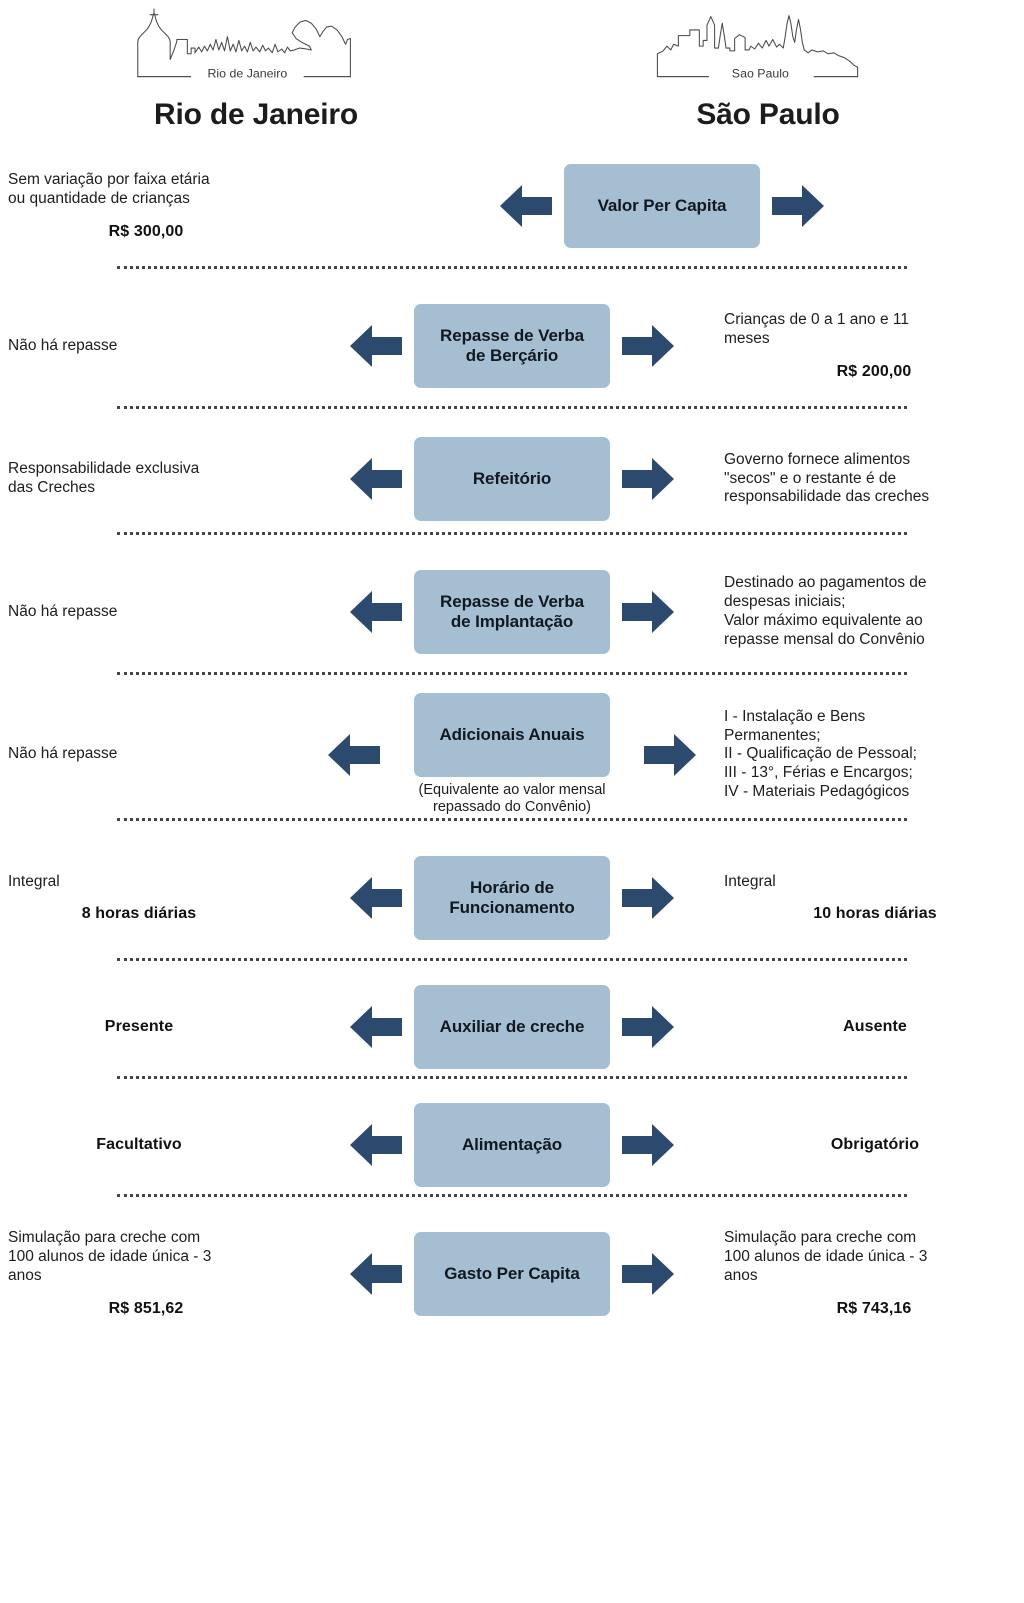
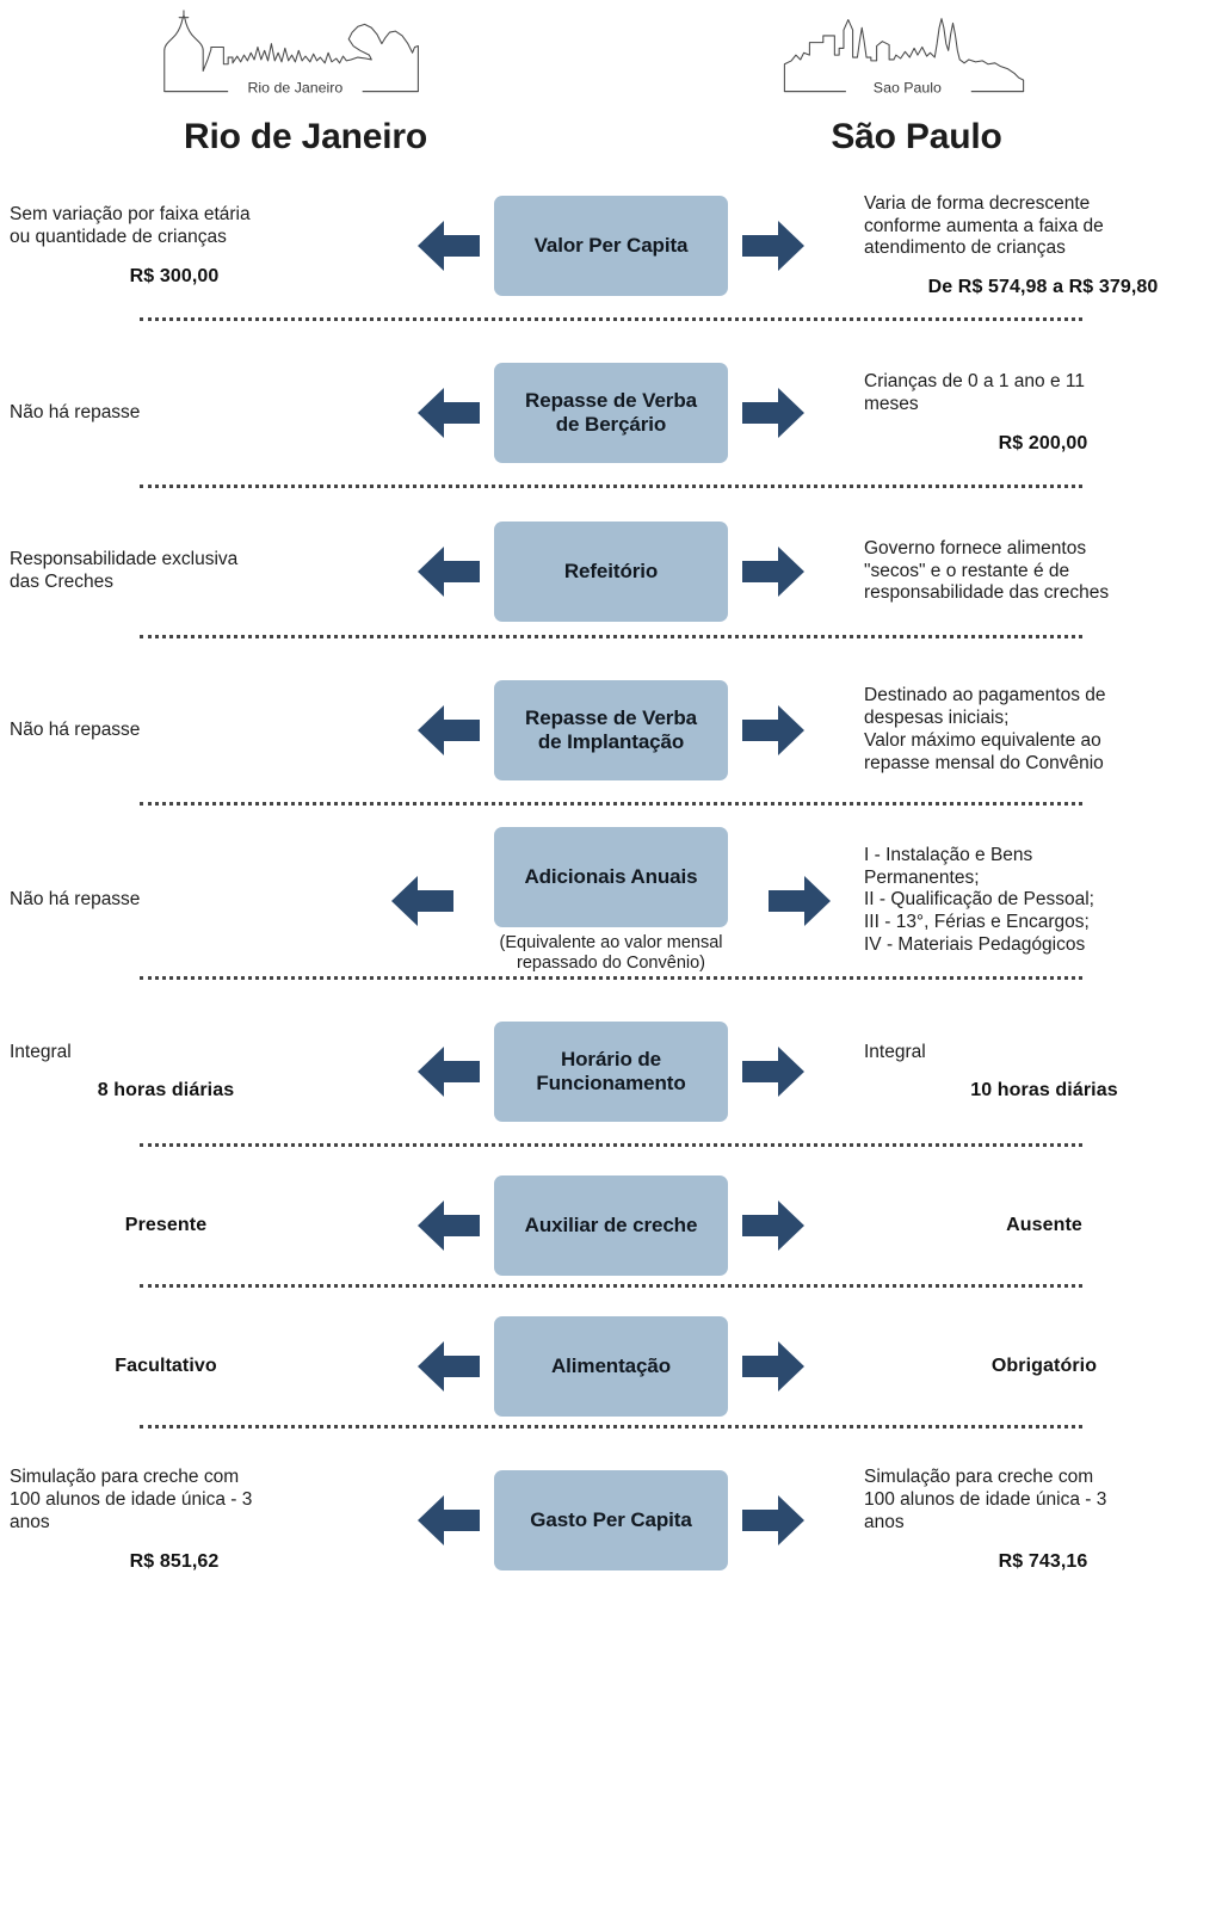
  Rio de Janeiro
  Rio de Janeiro
  Sao Paulo
  São Paulo
  Sem variação por faixa etária
  ou quantidade de crianças
  R$ 300,00
  Valor Per Capita
+ Varia de forma decrescente
+ conforme aumenta a faixa de
+ atendimento de crianças
+ De R$ 574,98 a R$ 379,80
  Não há repasse
  Repasse de Verba
  de Berçário
  Crianças de 0 a 1 ano e 11
  meses
  R$ 200,00
  Responsabilidade exclusiva
  das Creches
  Refeitório
  Governo fornece alimentos
  "secos" e o restante é de
  responsabilidade das creches
  Não há repasse
  Repasse de Verba
  de Implantação
  Destinado ao pagamentos de
  despesas iniciais;
  Valor máximo equivalente ao
  repasse mensal do Convênio
  Não há repasse
  Adicionais Anuais
  (Equivalente ao valor mensal
  repassado do Convênio)
  I - Instalação e Bens
  Permanentes;
  II - Qualificação de Pessoal;
  III - 13°, Férias e Encargos;
  IV - Materiais Pedagógicos
  Integral
  8 horas diárias
  Horário de
  Funcionamento
  Integral
  10 horas diárias
  Presente
  Auxiliar de creche
  Ausente
  Facultativo
  Alimentação
  Obrigatório
  Simulação para creche com
  100 alunos de idade única - 3
  anos
  R$ 851,62
  Gasto Per Capita
  Simulação para creche com
  100 alunos de idade única - 3
  anos
  R$ 743,16
